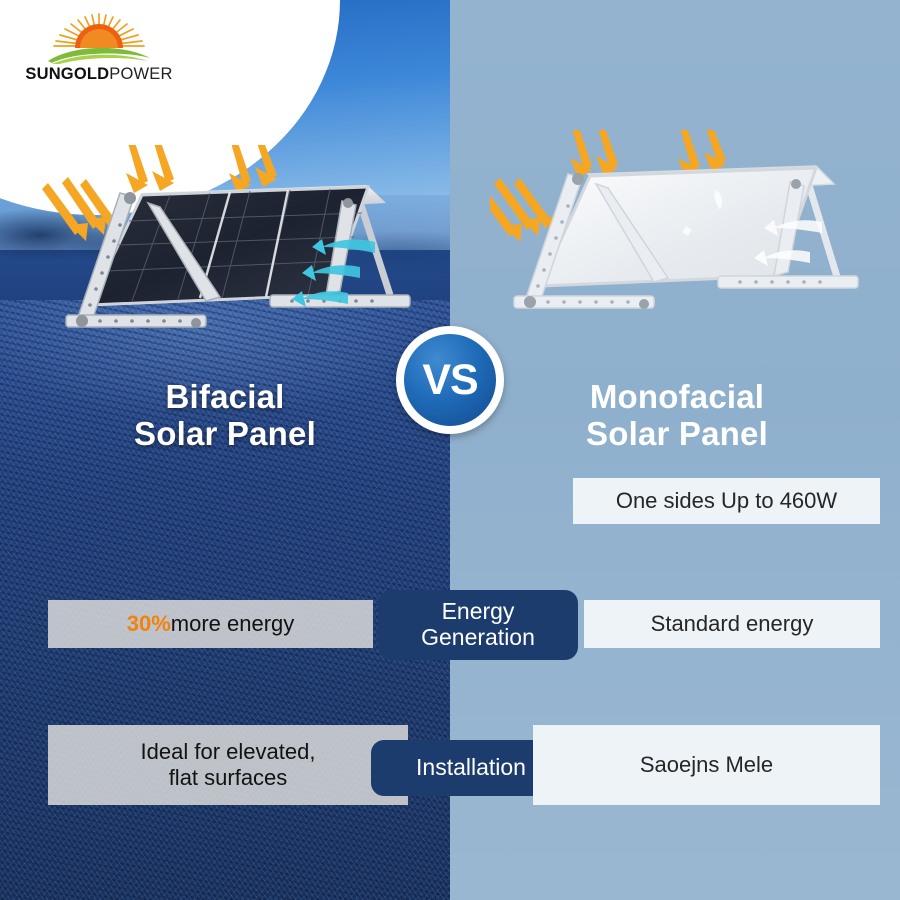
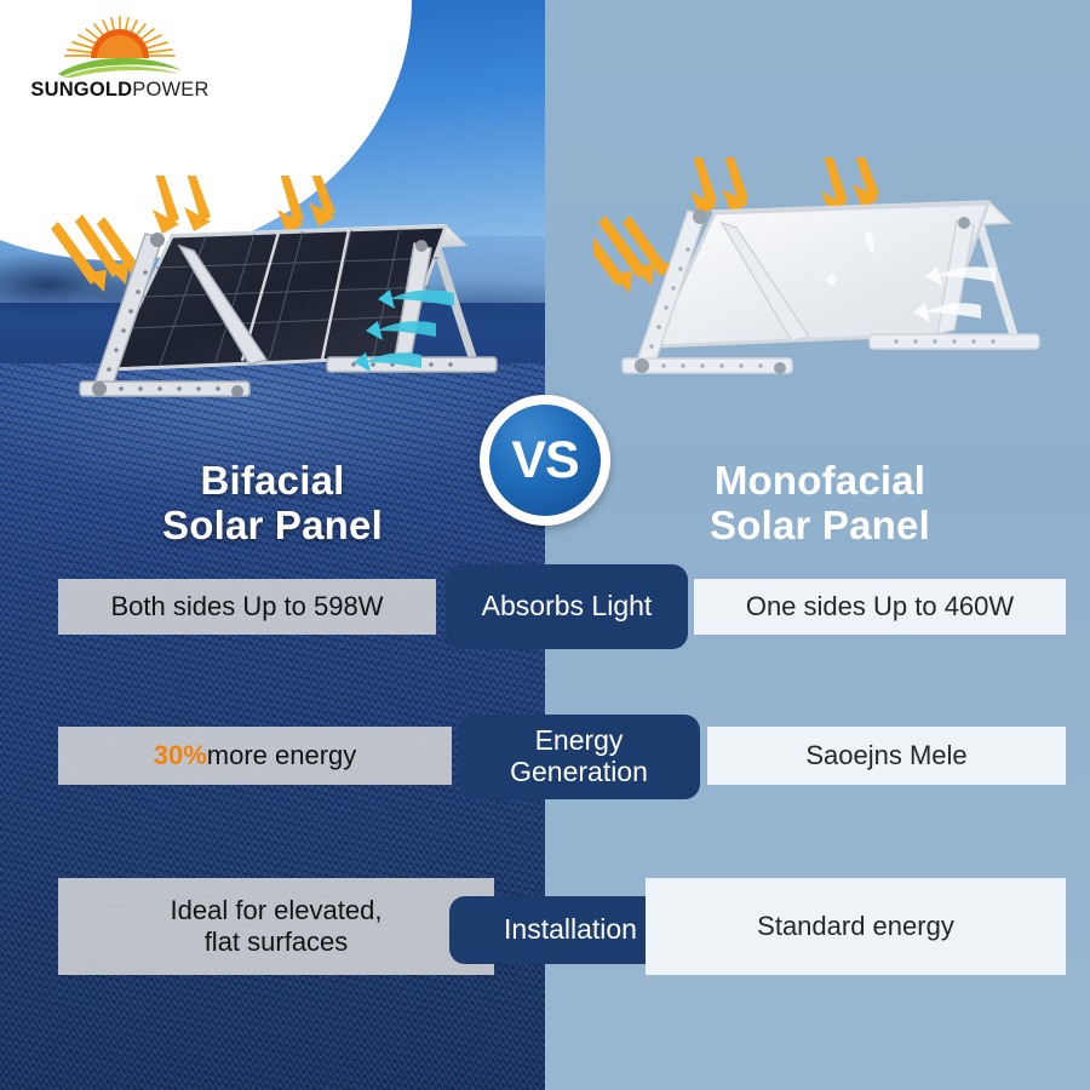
  SUNGOLDPOWER
  VS
  Bifacial
  Solar Panel
  Monofacial
  Solar Panel
+ Both sides Up to 598W
+ Absorbs Light
  One sides Up to 460W
  30%
  more energy
  Energy
  Generation
- Standard energy
+ Saoejns Mele
  Ideal for elevated,
  flat surfaces
  Installation
- Saoejns Mele
+ Standard energy
